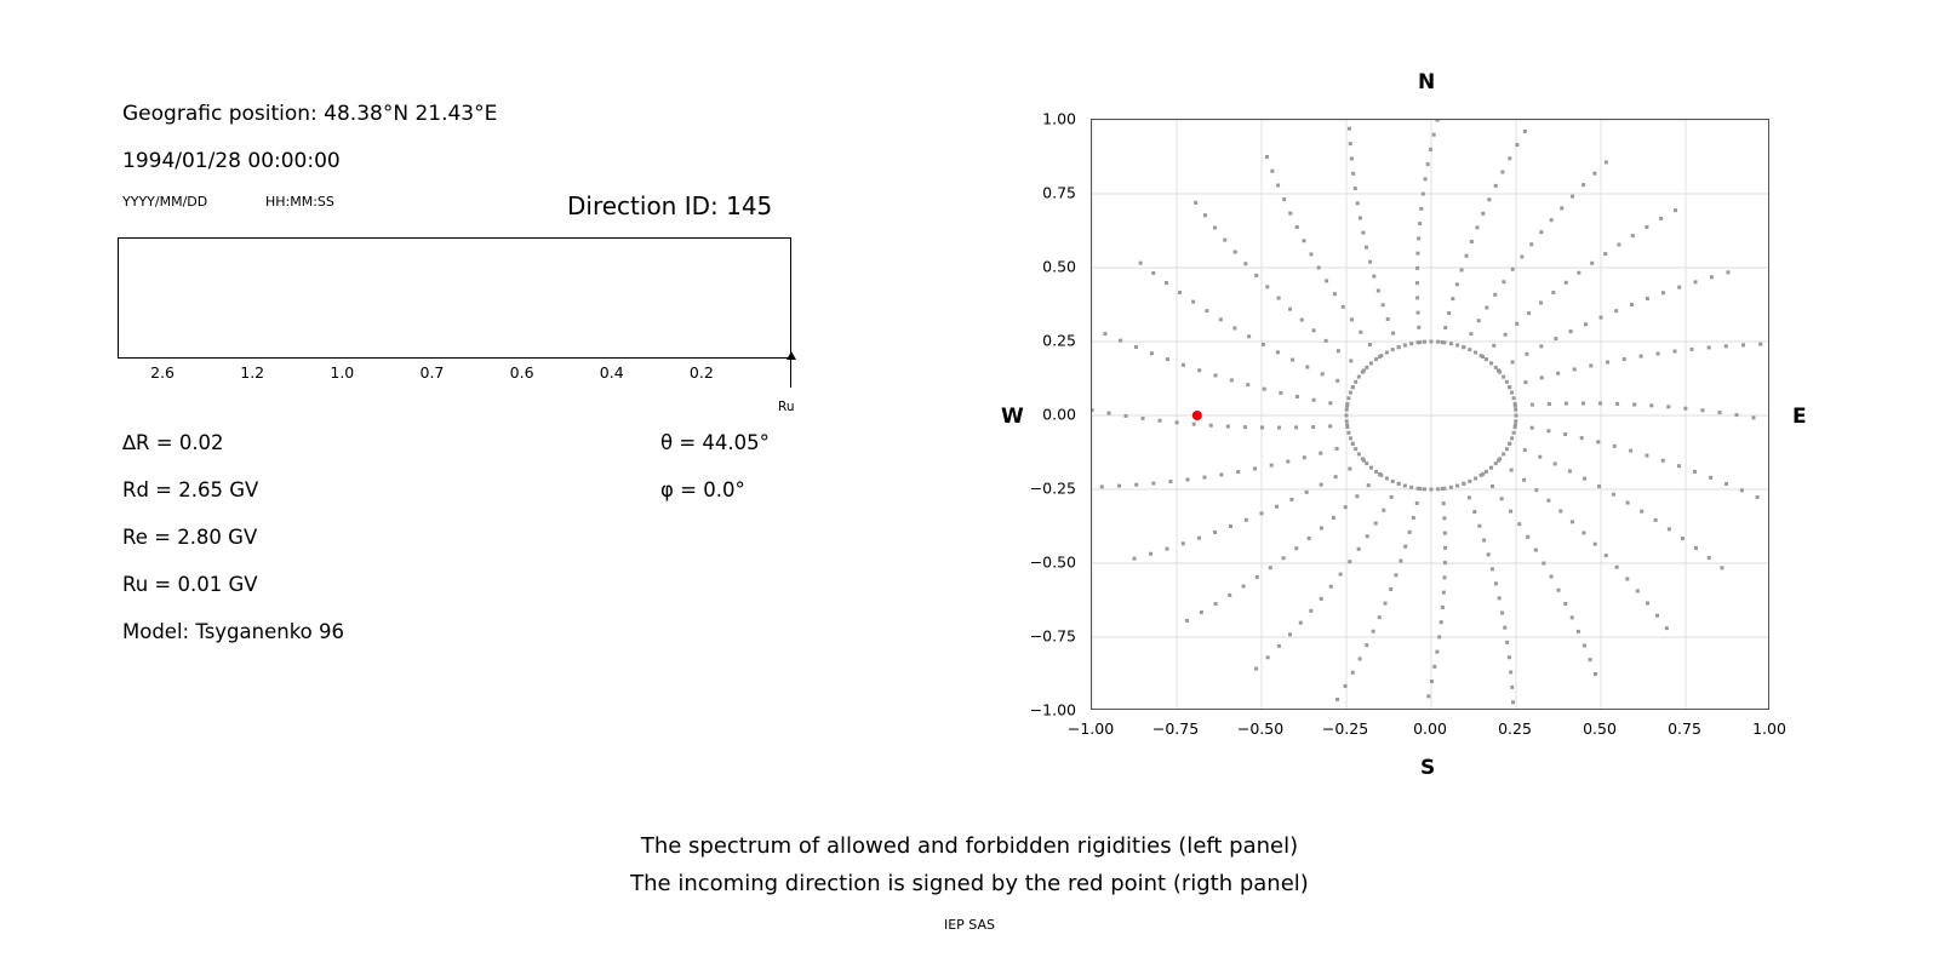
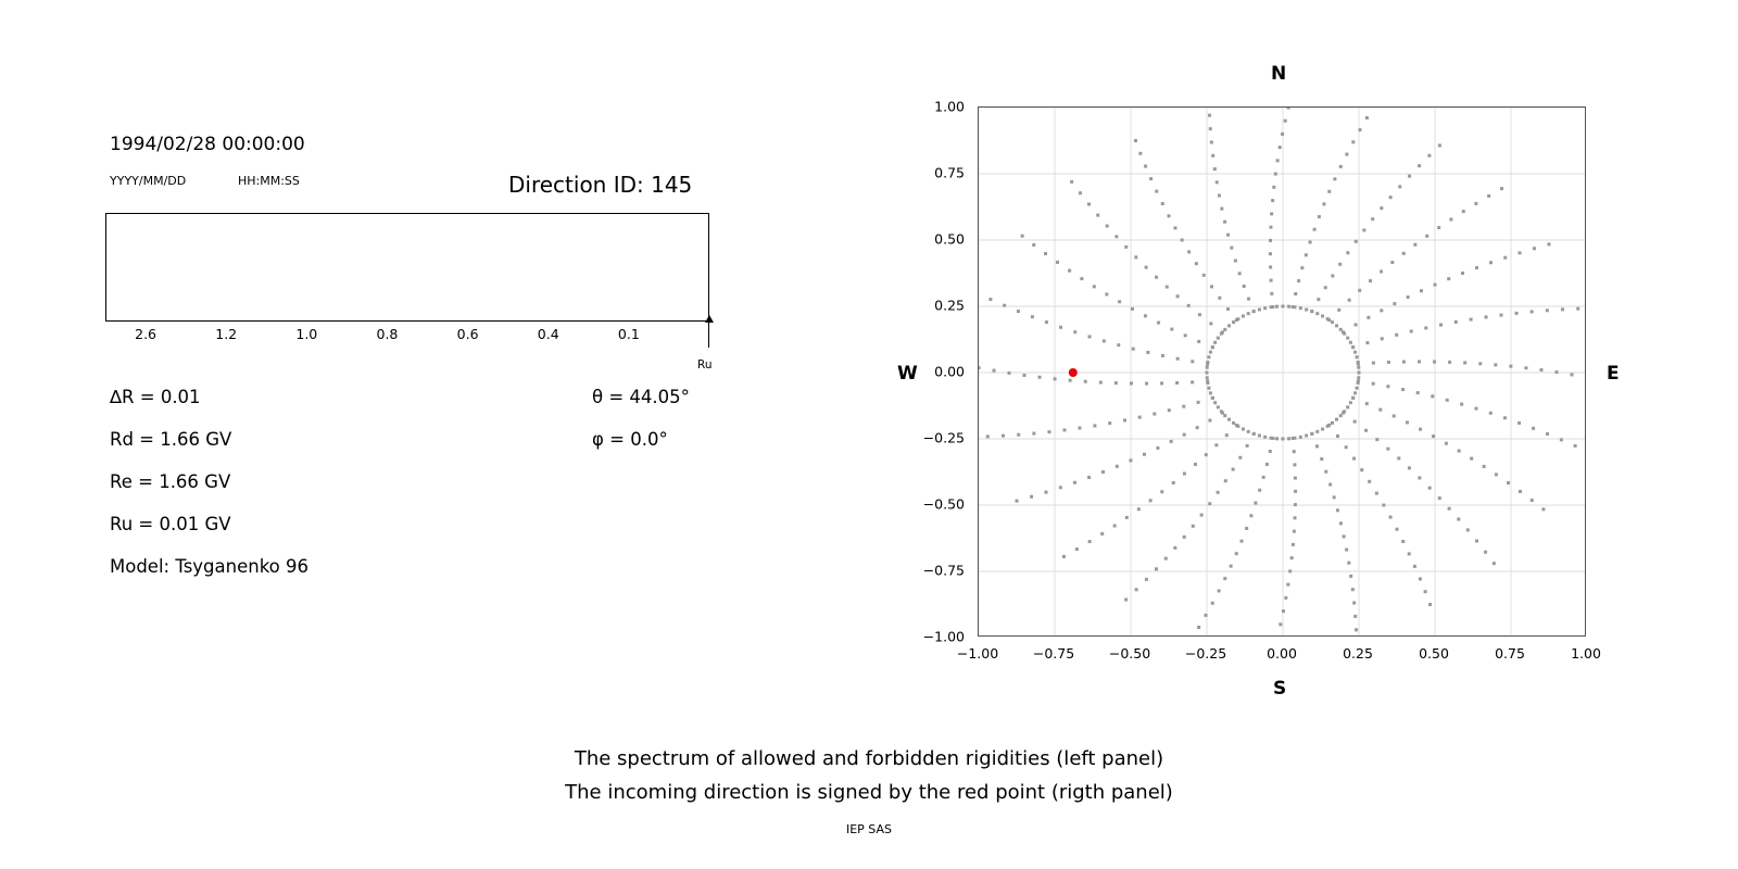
- Geografic position: 48.38°N 21.43°E
- 1994/01/28 00:00:00
+ 1994/02/28 00:00:00
  YYYY/MM/DD
  HH:MM:SS
  Direction ID: 145
  2.6
  1.2
  1.0
- 0.7
+ 0.8
  0.6
  0.4
- 0.2
+ 0.1
  Ru
- ∆R = 0.02
+ ∆R = 0.01
- Rd = 2.65 GV
+ Rd = 1.66 GV
- Re = 2.80 GV
+ Re = 1.66 GV
  Ru = 0.01 GV
  Model: Tsyganenko 96
  θ = 44.05°
  φ = 0.0°
  N
  S
  W
  E
  −1.00
  −0.75
  −0.50
  −0.25
  0.00
  0.25
  0.50
  0.75
  1.00
  −1.00
  −0.75
  −0.50
  −0.25
  0.00
  0.25
  0.50
  0.75
  1.00
  The spectrum of allowed and forbidden rigidities (left panel)
  The incoming direction is signed by the red point (rigth panel)
  IEP SAS
